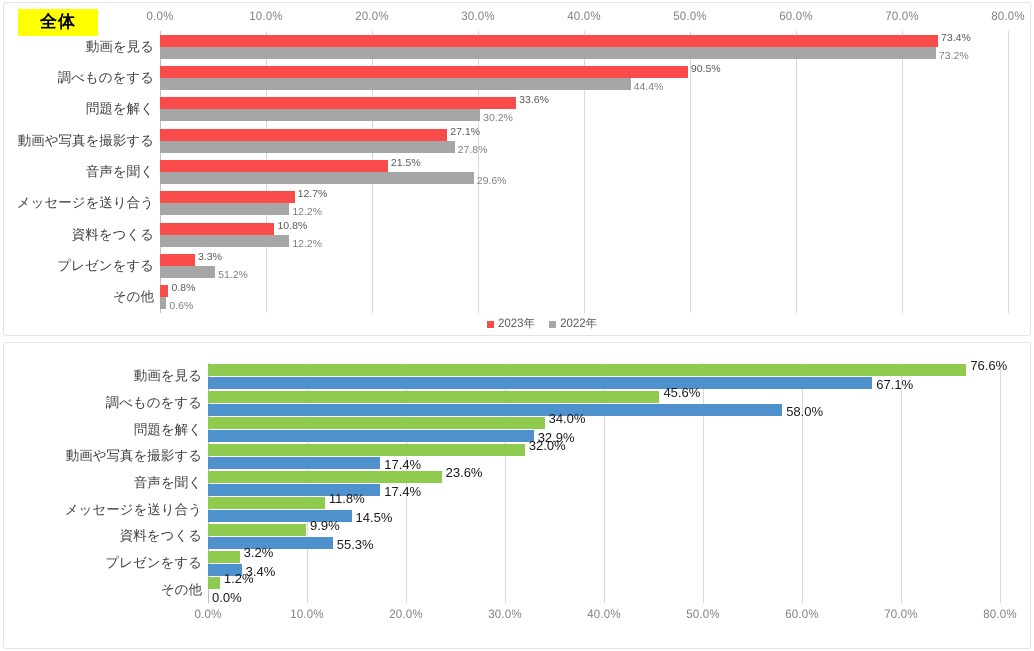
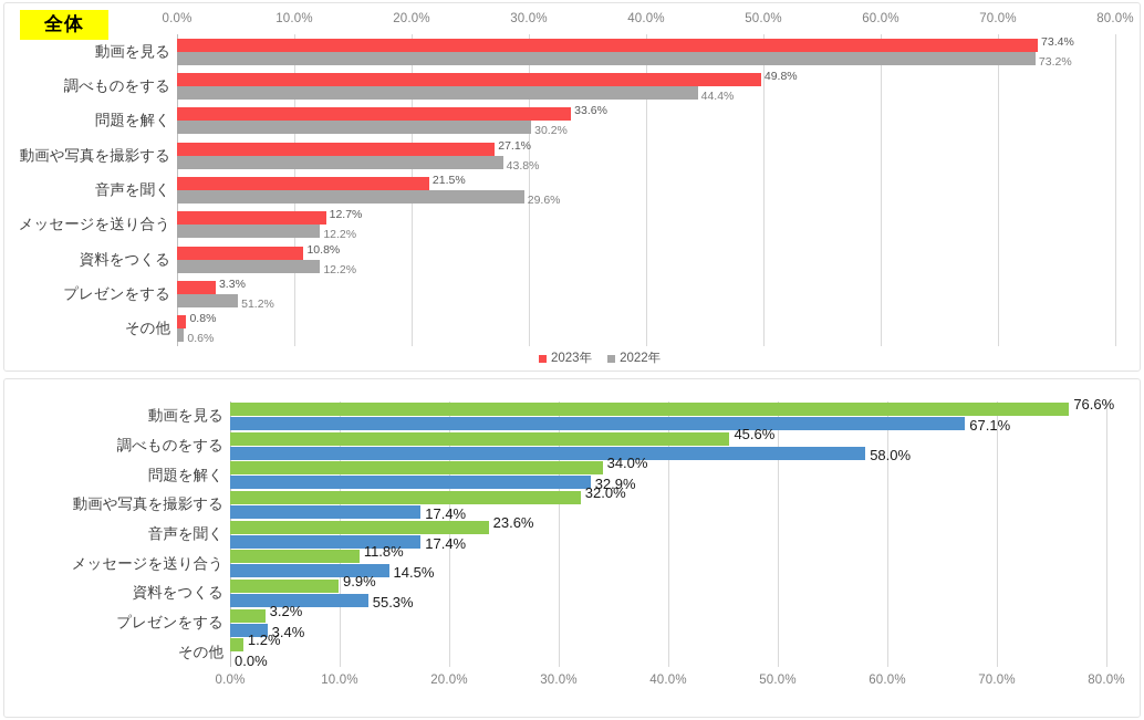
  全体
  動画を見る
  調べものをする
  問題を解く
  動画や写真を撮影する
  音声を聞く
  メッセージを送り合う
  資料をつくる
  プレゼンをする
  その他
  0.0%
  10.0%
  20.0%
  30.0%
  40.0%
  50.0%
  60.0%
  70.0%
  80.0%
  73.4%
  73.2%
- 90.5%
+ 49.8%
  44.4%
  33.6%
  30.2%
  27.1%
- 27.8%
+ 43.8%
  21.5%
  29.6%
  12.7%
  12.2%
  10.8%
  12.2%
  3.3%
  51.2%
  0.8%
  0.6%
  2023年
  2022年
  動画を見る
  調べものをする
  問題を解く
  動画や写真を撮影する
  音声を聞く
  メッセージを送り合う
  資料をつくる
  プレゼンをする
  その他
  0.0%
  10.0%
  20.0%
  30.0%
  40.0%
  50.0%
  60.0%
  70.0%
  80.0%
  76.6%
  67.1%
  45.6%
  58.0%
  34.0%
  32.9%
  32.0%
  17.4%
  23.6%
  17.4%
  11.8%
  14.5%
  9.9%
  55.3%
  3.2%
  3.4%
  1.2%
  0.0%
